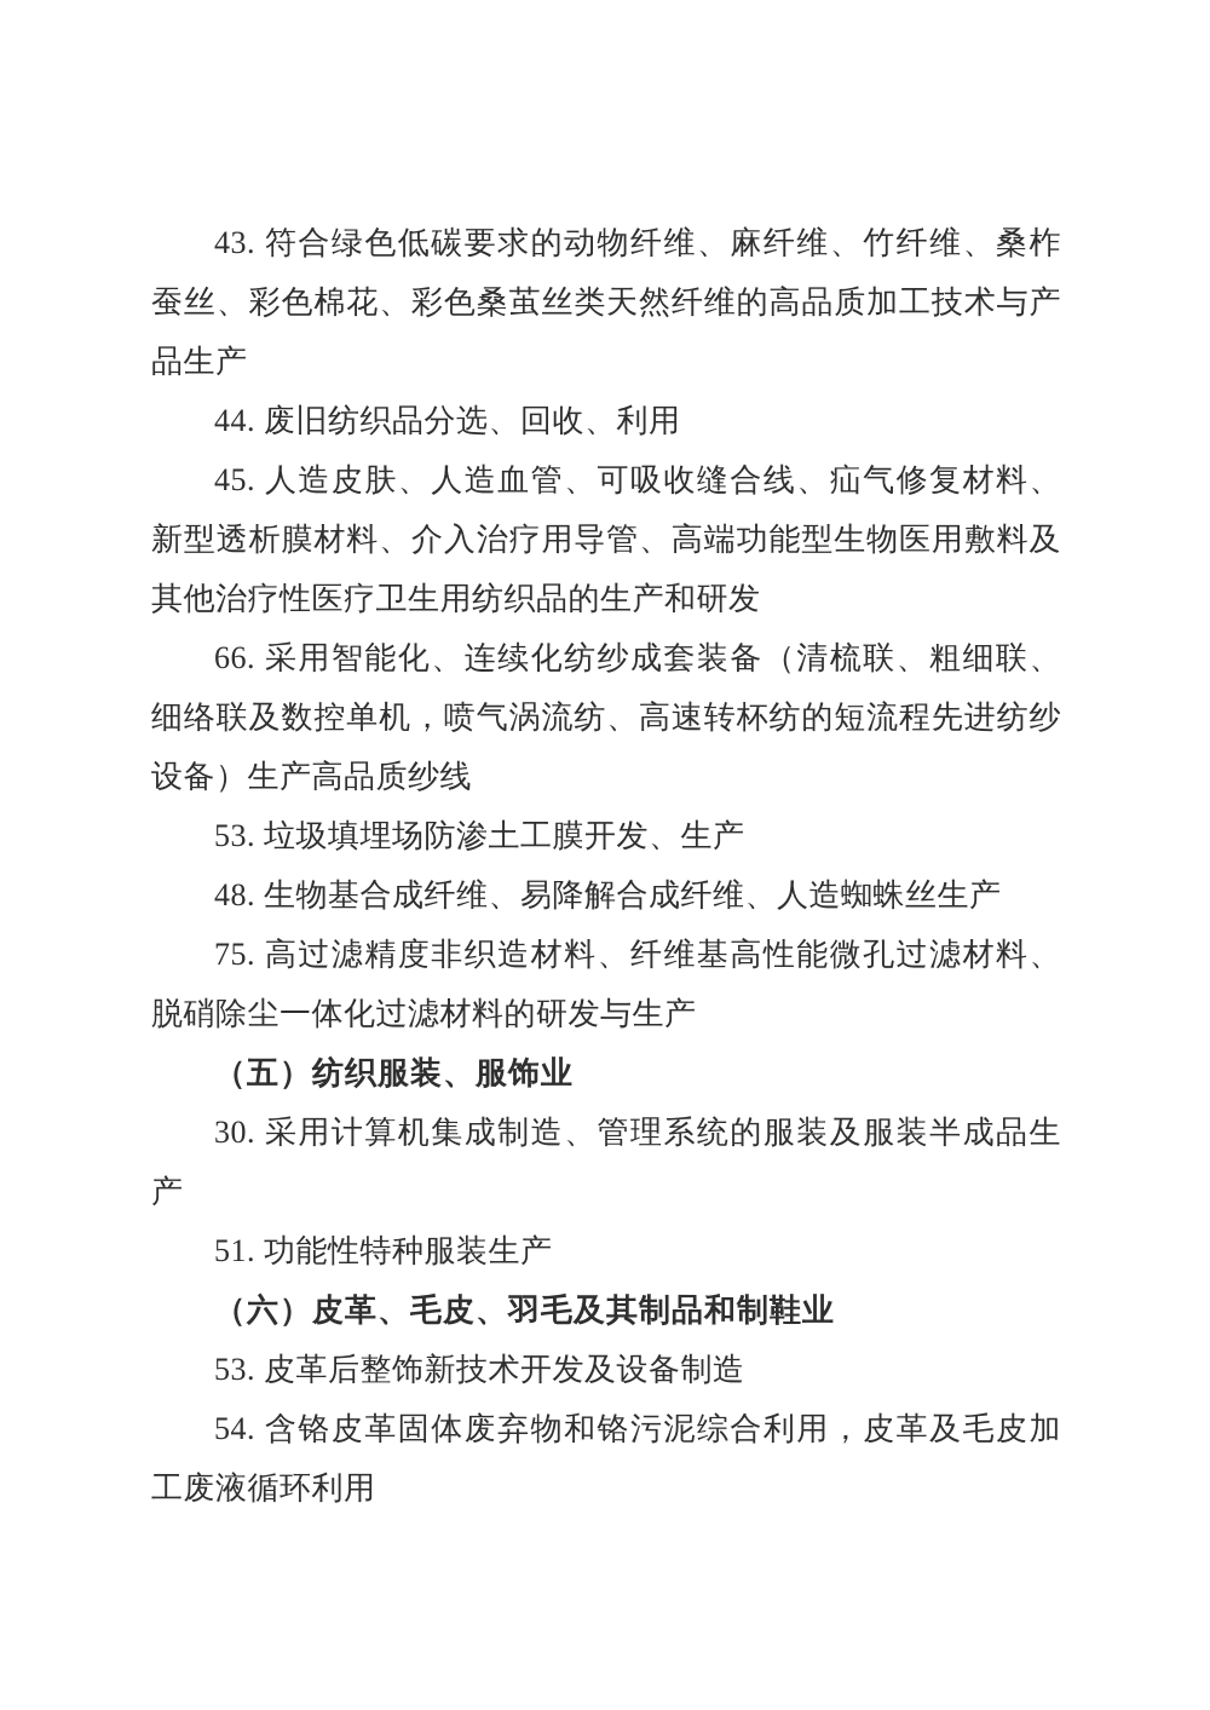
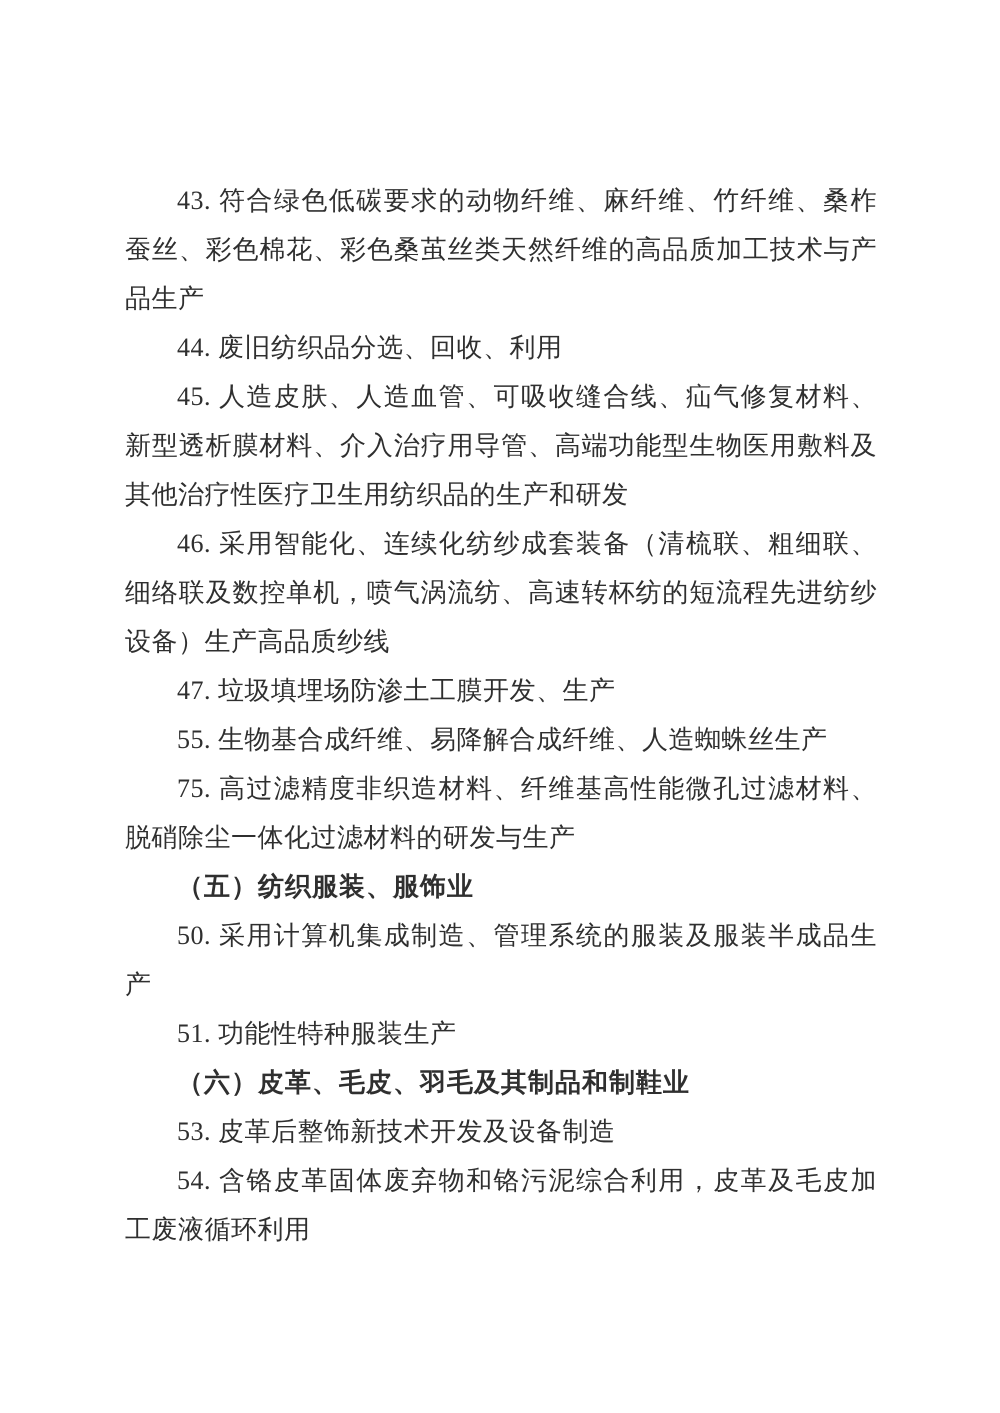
  43. 符合绿色低碳要求的动物纤维、麻纤维、竹纤维、桑柞蚕丝、彩色棉花、彩色桑茧丝类天然纤维的高品质加工技术与产品生产
  44. 废旧纺织品分选、回收、利用
  45. 人造皮肤、人造血管、可吸收缝合线、疝气修复材料、新型透析膜材料、介入治疗用导管、高端功能型生物医用敷料及其他治疗性医疗卫生用纺织品的生产和研发
- 66. 采用智能化、连续化纺纱成套装备（清梳联、粗细联、细络联及数控单机，喷气涡流纺、高速转杯纺的短流程先进纺纱设备）生产高品质纱线
+ 46. 采用智能化、连续化纺纱成套装备（清梳联、粗细联、细络联及数控单机，喷气涡流纺、高速转杯纺的短流程先进纺纱设备）生产高品质纱线
- 53. 垃圾填埋场防渗土工膜开发、生产
+ 47. 垃圾填埋场防渗土工膜开发、生产
- 48. 生物基合成纤维、易降解合成纤维、人造蜘蛛丝生产
+ 55. 生物基合成纤维、易降解合成纤维、人造蜘蛛丝生产
  75. 高过滤精度非织造材料、纤维基高性能微孔过滤材料、脱硝除尘一体化过滤材料的研发与生产
  （五）纺织服装、服饰业
- 30. 采用计算机集成制造、管理系统的服装及服装半成品生产
+ 50. 采用计算机集成制造、管理系统的服装及服装半成品生产
  51. 功能性特种服装生产
  （六）皮革、毛皮、羽毛及其制品和制鞋业
  53. 皮革后整饰新技术开发及设备制造
  54. 含铬皮革固体废弃物和铬污泥综合利用，皮革及毛皮加工废液循环利用
